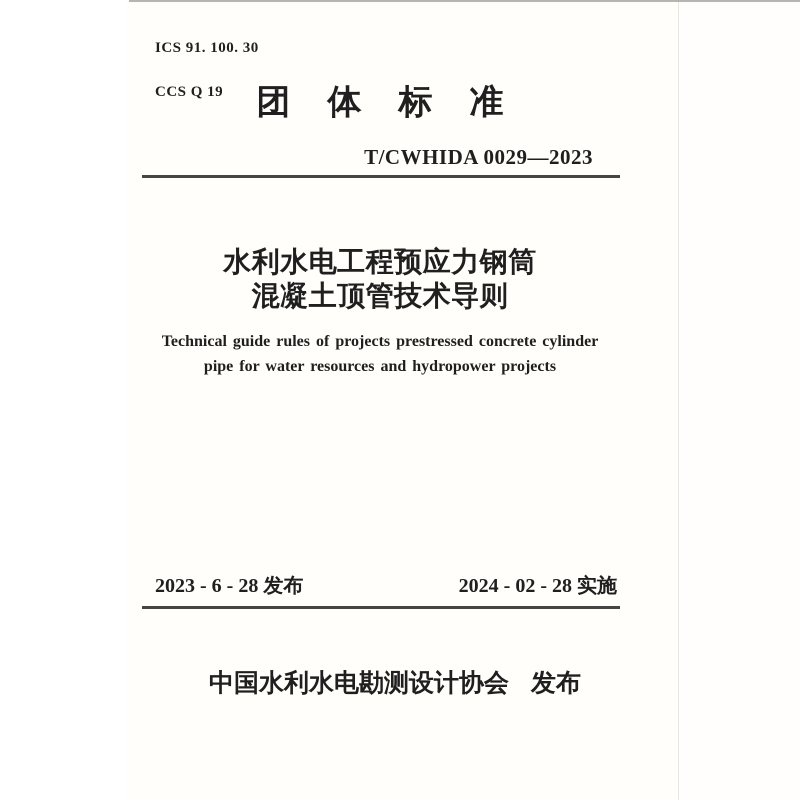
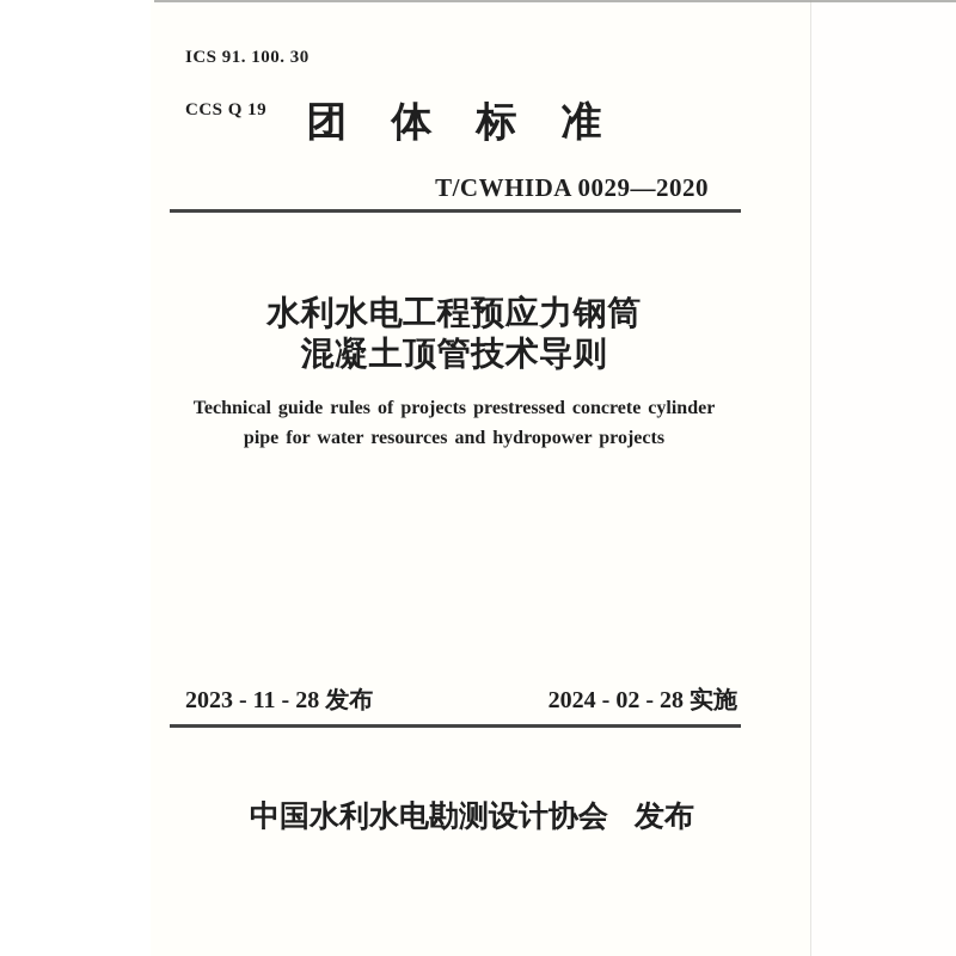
  ICS 91. 100. 30
  CCS Q 19
  团体标准
- T/CWHIDA 0029—2023
+ T/CWHIDA 0029—2020
  水利水电工程预应力钢筒
  混凝土顶管技术导则
  Technical guide rules of projects prestressed concrete cylinder
  pipe for water resources and hydropower projects
- 2023 - 6 - 28 发布
+ 2023 - 11 - 28 发布
  2024 - 02 - 28 实施
  中国水利水电勘测设计协会 发布
